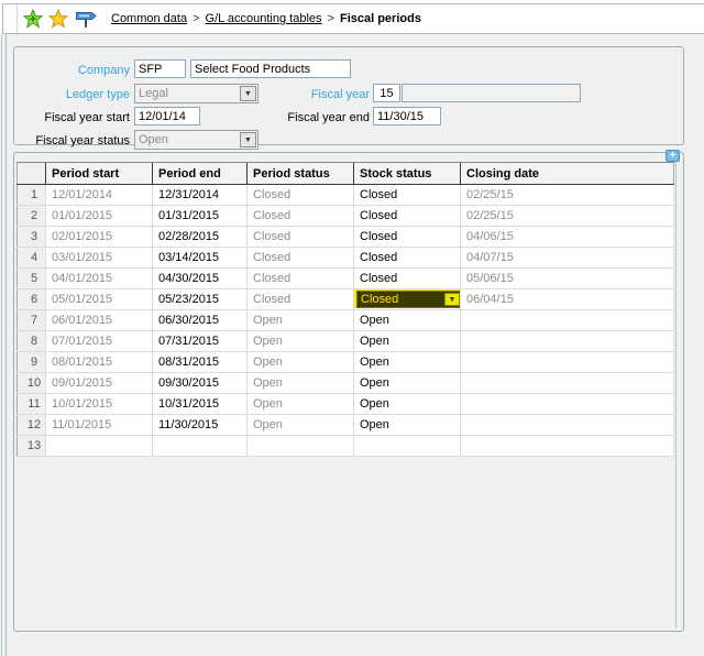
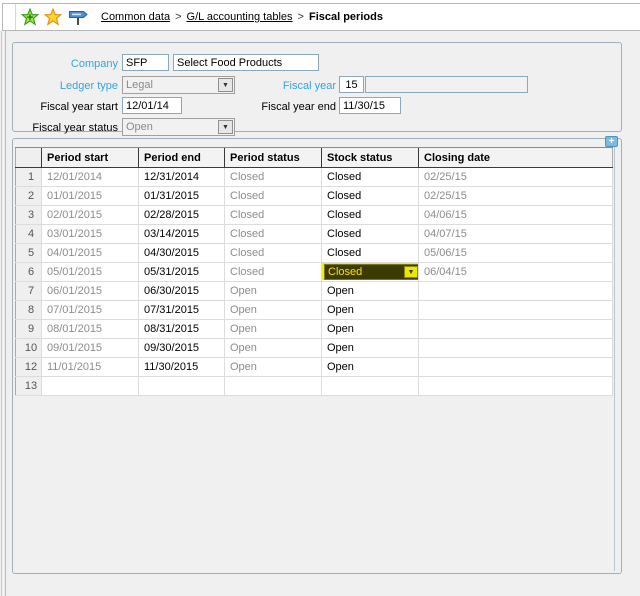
  Common data > G/L accounting tables > Fiscal periods
  Company
  SFP
  Select Food Products
  Ledger type
  Legal
  Fiscal year
  15
  Fiscal year start
  12/01/14
  Fiscal year end
  11/30/15
  Fiscal year status
  Open
  +
  	Period start	Period end	Period status	Stock status	Closing date
  1	12/01/2014	12/31/2014	Closed	Closed	02/25/15
  2	01/01/2015	01/31/2015	Closed	Closed	02/25/15
  3	02/01/2015	02/28/2015	Closed	Closed	04/06/15
  4	03/01/2015	03/14/2015	Closed	Closed	04/07/15
  5	04/01/2015	04/30/2015	Closed	Closed	05/06/15
- 6	05/01/2015	05/23/2015	Closed	Closed	06/04/15
+ 6	05/01/2015	05/31/2015	Closed	Closed	06/04/15
  7	06/01/2015	06/30/2015	Open	Open
  8	07/01/2015	07/31/2015	Open	Open
  9	08/01/2015	08/31/2015	Open	Open
  10	09/01/2015	09/30/2015	Open	Open
- 11	10/01/2015	10/31/2015	Open	Open
  12	11/01/2015	11/30/2015	Open	Open
  13
